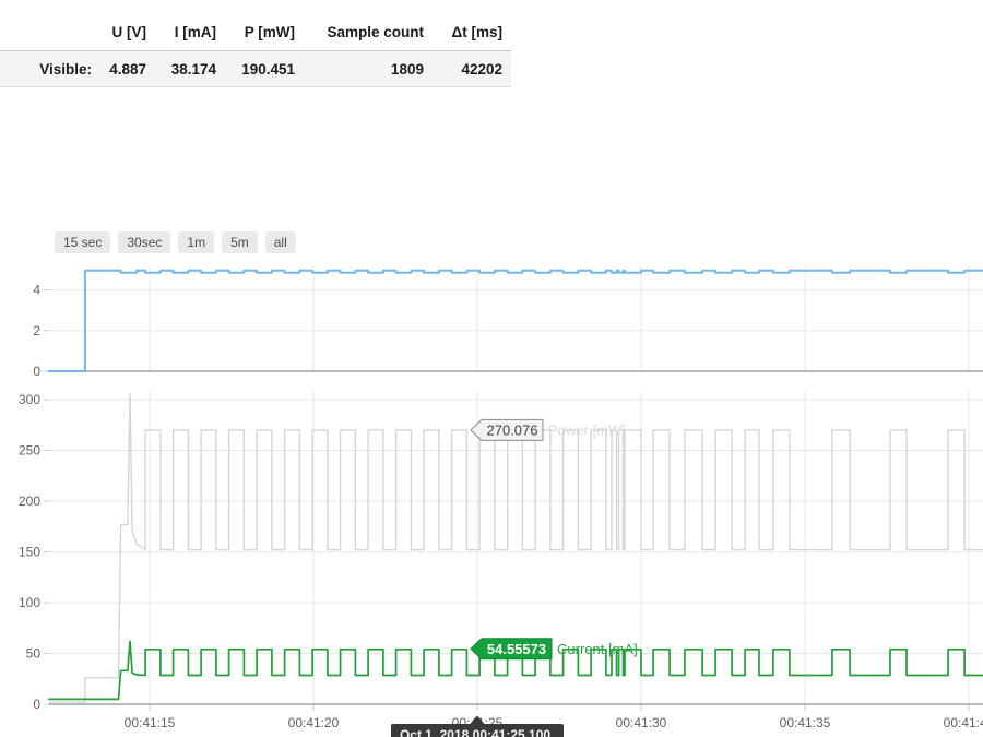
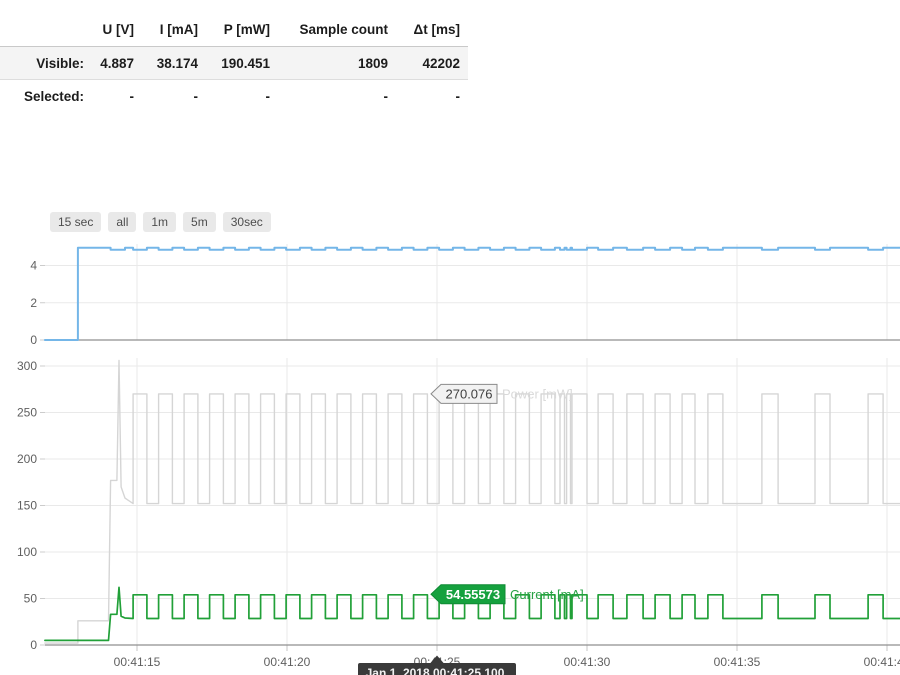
  	U [V]	I [mA]	P [mW]	Sample count	Δt [ms]
  Visible:	4.887	38.174	190.451	1809	42202
+ Selected:	-	-	-	-	-
  15 sec
- 30sec
+ all
  1m
  5m
- all
+ 30sec
  00:41:15
  00:41:20
  00::25
  00:41:30
  00:41:35
  00:41:
  0
  2
  4
  0
  50
  100
  150
  200
  250
  300
  270.076
  Power [mW]
  54.55573
  Current [mA]
- Oct 1, 2018 00:41:25.100
+ Jan 1, 2018 00:41:25.100
